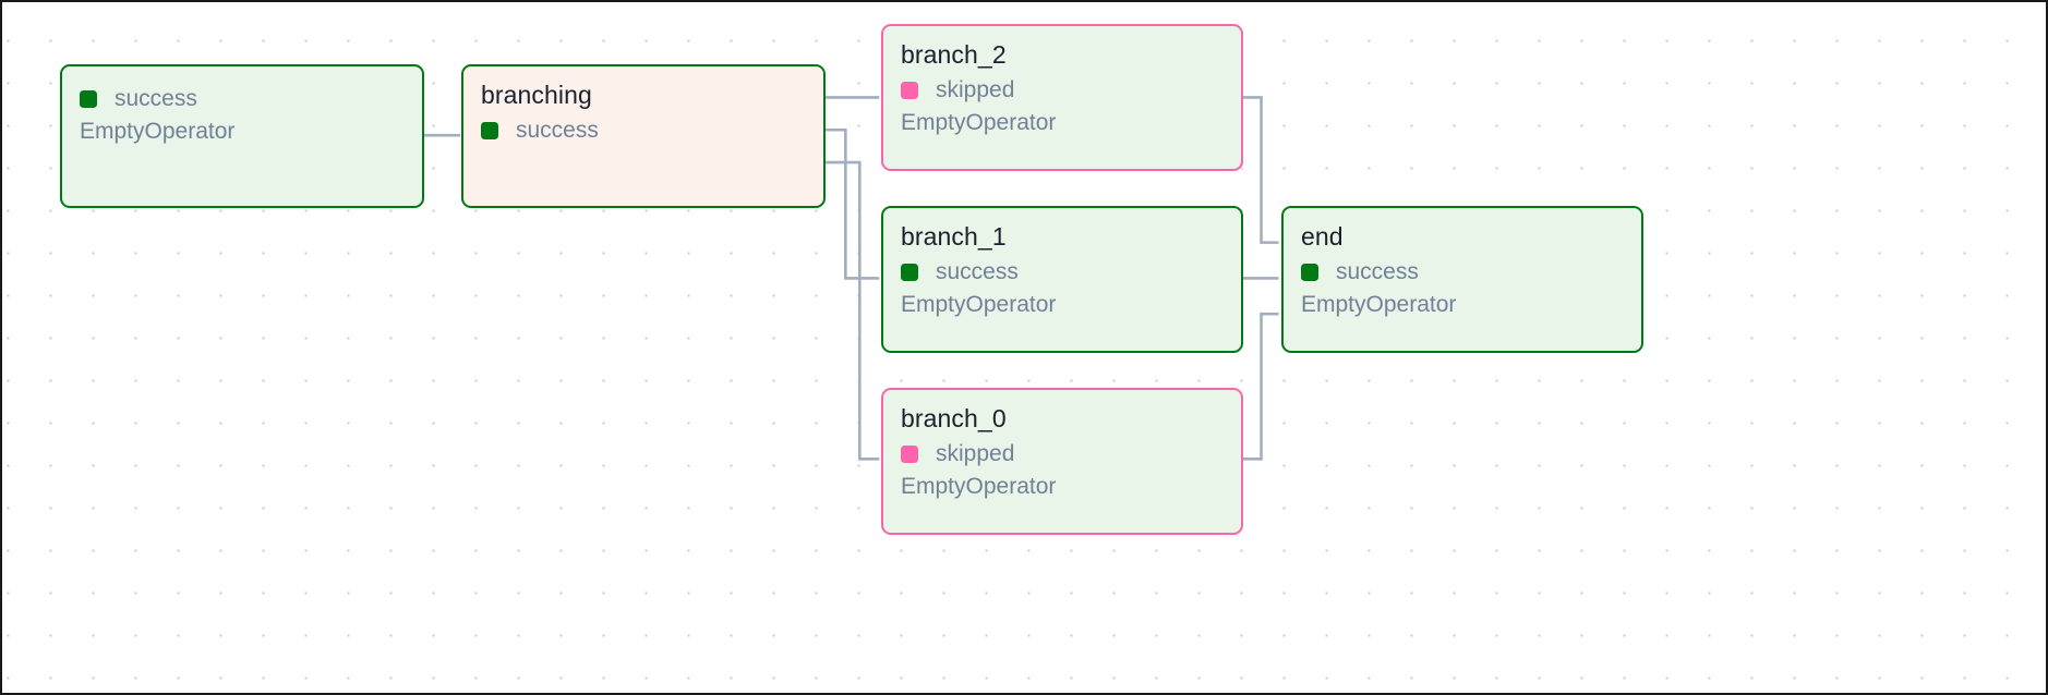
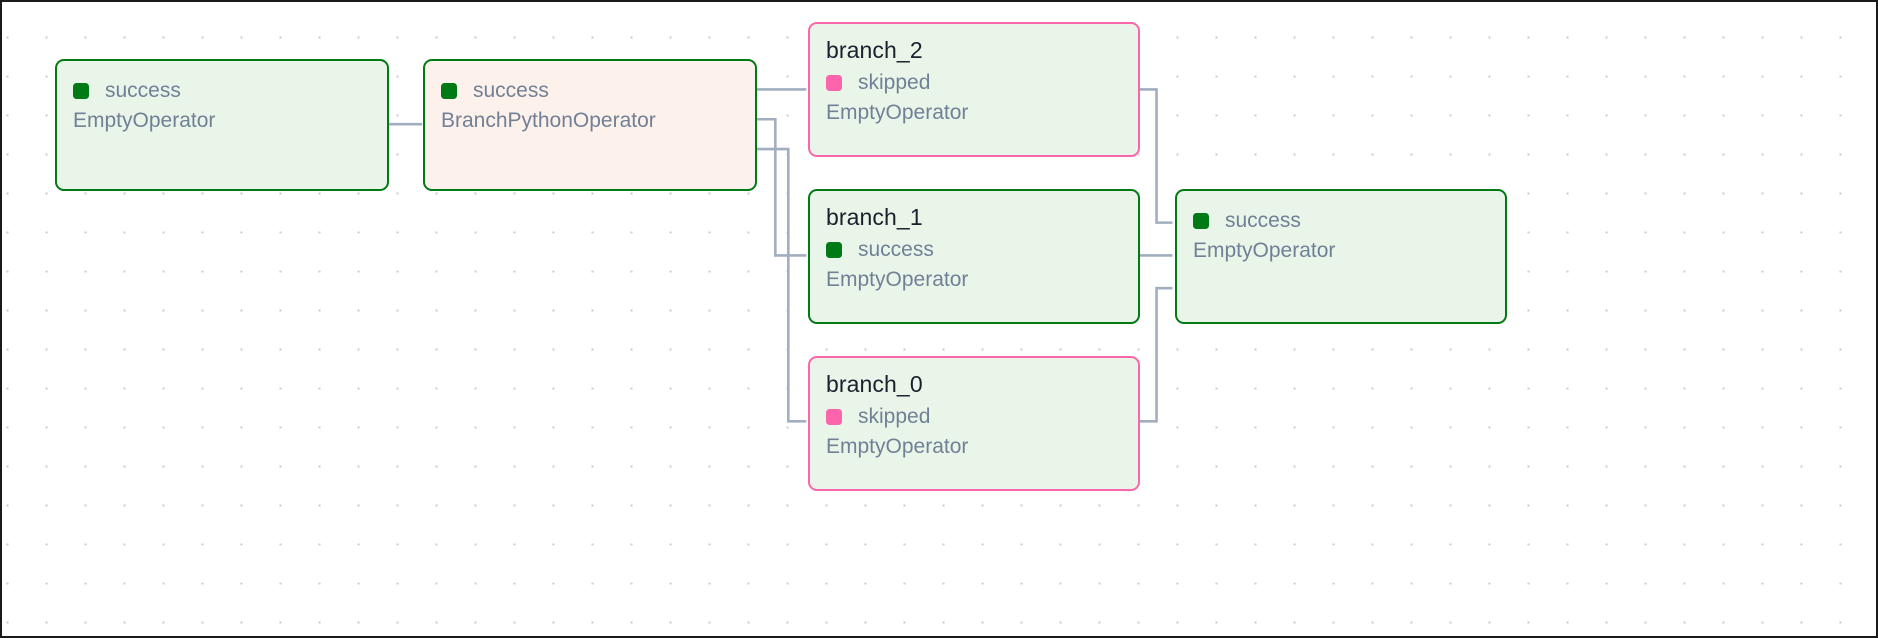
  success
  EmptyOperator
- branching
  success
+ BranchPythonOperator
  branch_2
  skipped
  EmptyOperator
  branch_1
  success
  EmptyOperator
  branch_0
  skipped
  EmptyOperator
- end
  success
  EmptyOperator
